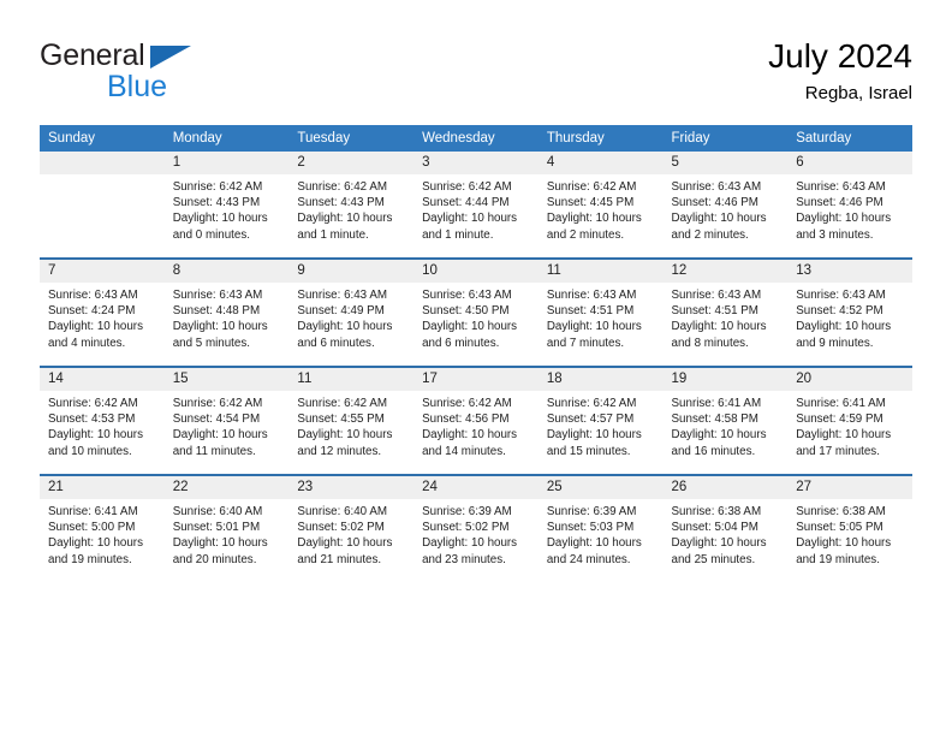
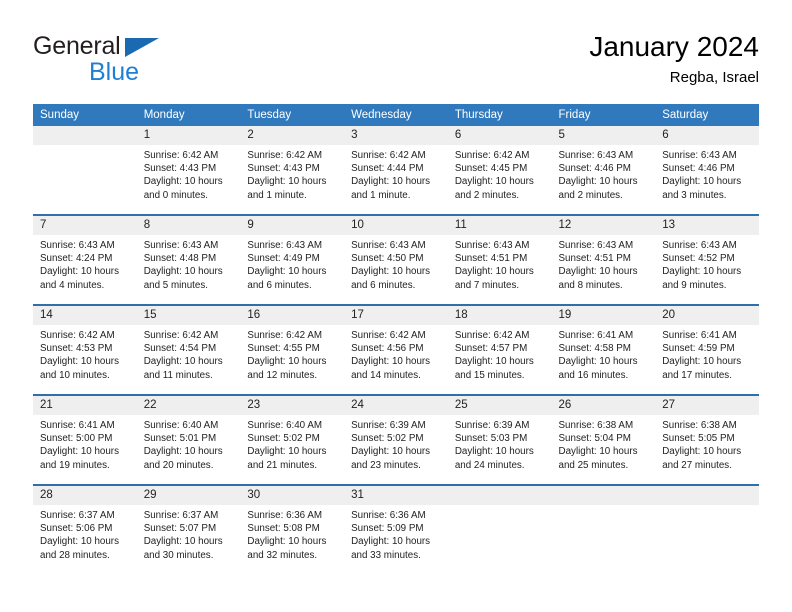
  General
  Blue
- July 2024
+ January 2024
  Regba, Israel
  Sunday	Monday	Tuesday	Wednesday	Thursday	Friday	Saturday
- 	1Sunrise: 6:42 AMSunset: 4:43 PMDaylight: 10 hoursand 0 minutes.	2Sunrise: 6:42 AMSunset: 4:43 PMDaylight: 10 hoursand 1 minute.	3Sunrise: 6:42 AMSunset: 4:44 PMDaylight: 10 hoursand 1 minute.	4Sunrise: 6:42 AMSunset: 4:45 PMDaylight: 10 hoursand 2 minutes.	5Sunrise: 6:43 AMSunset: 4:46 PMDaylight: 10 hoursand 2 minutes.	6Sunrise: 6:43 AMSunset: 4:46 PMDaylight: 10 hoursand 3 minutes.
+ 	1Sunrise: 6:42 AMSunset: 4:43 PMDaylight: 10 hoursand 0 minutes.	2Sunrise: 6:42 AMSunset: 4:43 PMDaylight: 10 hoursand 1 minute.	3Sunrise: 6:42 AMSunset: 4:44 PMDaylight: 10 hoursand 1 minute.	6Sunrise: 6:42 AMSunset: 4:45 PMDaylight: 10 hoursand 2 minutes.	5Sunrise: 6:43 AMSunset: 4:46 PMDaylight: 10 hoursand 2 minutes.	6Sunrise: 6:43 AMSunset: 4:46 PMDaylight: 10 hoursand 3 minutes.
  7Sunrise: 6:43 AMSunset: 4:24 PMDaylight: 10 hoursand 4 minutes.	8Sunrise: 6:43 AMSunset: 4:48 PMDaylight: 10 hoursand 5 minutes.	9Sunrise: 6:43 AMSunset: 4:49 PMDaylight: 10 hoursand 6 minutes.	10Sunrise: 6:43 AMSunset: 4:50 PMDaylight: 10 hoursand 6 minutes.	11Sunrise: 6:43 AMSunset: 4:51 PMDaylight: 10 hoursand 7 minutes.	12Sunrise: 6:43 AMSunset: 4:51 PMDaylight: 10 hoursand 8 minutes.	13Sunrise: 6:43 AMSunset: 4:52 PMDaylight: 10 hoursand 9 minutes.
- 14Sunrise: 6:42 AMSunset: 4:53 PMDaylight: 10 hoursand 10 minutes.	15Sunrise: 6:42 AMSunset: 4:54 PMDaylight: 10 hoursand 11 minutes.	11Sunrise: 6:42 AMSunset: 4:55 PMDaylight: 10 hoursand 12 minutes.	17Sunrise: 6:42 AMSunset: 4:56 PMDaylight: 10 hoursand 14 minutes.	18Sunrise: 6:42 AMSunset: 4:57 PMDaylight: 10 hoursand 15 minutes.	19Sunrise: 6:41 AMSunset: 4:58 PMDaylight: 10 hoursand 16 minutes.	20Sunrise: 6:41 AMSunset: 4:59 PMDaylight: 10 hoursand 17 minutes.
+ 14Sunrise: 6:42 AMSunset: 4:53 PMDaylight: 10 hoursand 10 minutes.	15Sunrise: 6:42 AMSunset: 4:54 PMDaylight: 10 hoursand 11 minutes.	16Sunrise: 6:42 AMSunset: 4:55 PMDaylight: 10 hoursand 12 minutes.	17Sunrise: 6:42 AMSunset: 4:56 PMDaylight: 10 hoursand 14 minutes.	18Sunrise: 6:42 AMSunset: 4:57 PMDaylight: 10 hoursand 15 minutes.	19Sunrise: 6:41 AMSunset: 4:58 PMDaylight: 10 hoursand 16 minutes.	20Sunrise: 6:41 AMSunset: 4:59 PMDaylight: 10 hoursand 17 minutes.
- 21Sunrise: 6:41 AMSunset: 5:00 PMDaylight: 10 hoursand 19 minutes.	22Sunrise: 6:40 AMSunset: 5:01 PMDaylight: 10 hoursand 20 minutes.	23Sunrise: 6:40 AMSunset: 5:02 PMDaylight: 10 hoursand 21 minutes.	24Sunrise: 6:39 AMSunset: 5:02 PMDaylight: 10 hoursand 23 minutes.	25Sunrise: 6:39 AMSunset: 5:03 PMDaylight: 10 hoursand 24 minutes.	26Sunrise: 6:38 AMSunset: 5:04 PMDaylight: 10 hoursand 25 minutes.	27Sunrise: 6:38 AMSunset: 5:05 PMDaylight: 10 hoursand 19 minutes.
+ 21Sunrise: 6:41 AMSunset: 5:00 PMDaylight: 10 hoursand 19 minutes.	22Sunrise: 6:40 AMSunset: 5:01 PMDaylight: 10 hoursand 20 minutes.	23Sunrise: 6:40 AMSunset: 5:02 PMDaylight: 10 hoursand 21 minutes.	24Sunrise: 6:39 AMSunset: 5:02 PMDaylight: 10 hoursand 23 minutes.	25Sunrise: 6:39 AMSunset: 5:03 PMDaylight: 10 hoursand 24 minutes.	26Sunrise: 6:38 AMSunset: 5:04 PMDaylight: 10 hoursand 25 minutes.	27Sunrise: 6:38 AMSunset: 5:05 PMDaylight: 10 hoursand 27 minutes.
+ 28Sunrise: 6:37 AMSunset: 5:06 PMDaylight: 10 hoursand 28 minutes.	29Sunrise: 6:37 AMSunset: 5:07 PMDaylight: 10 hoursand 30 minutes.	30Sunrise: 6:36 AMSunset: 5:08 PMDaylight: 10 hoursand 32 minutes.	31Sunrise: 6:36 AMSunset: 5:09 PMDaylight: 10 hoursand 33 minutes.
